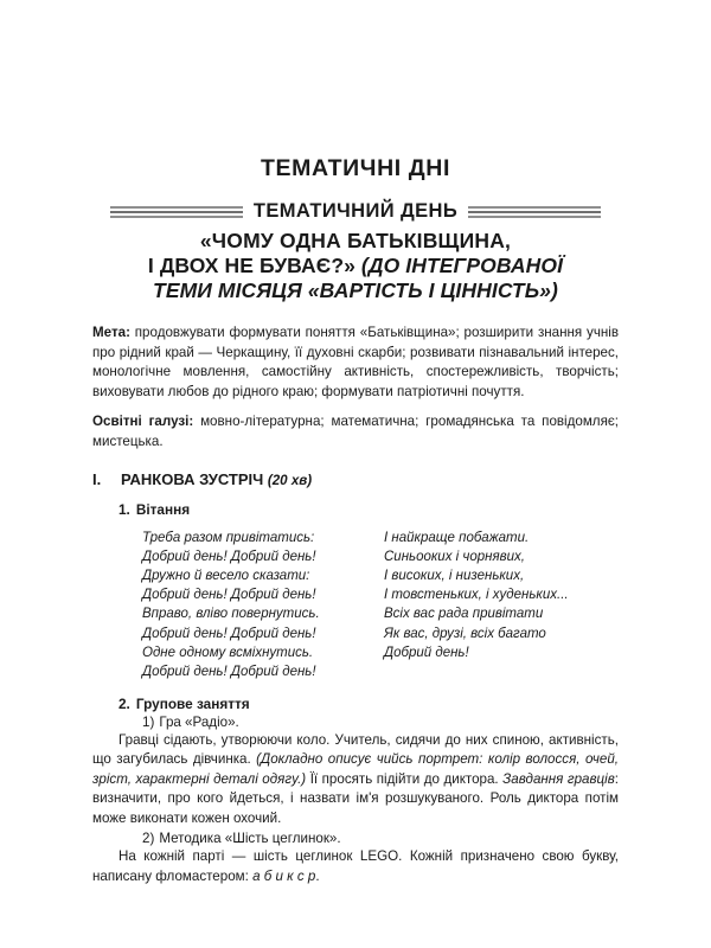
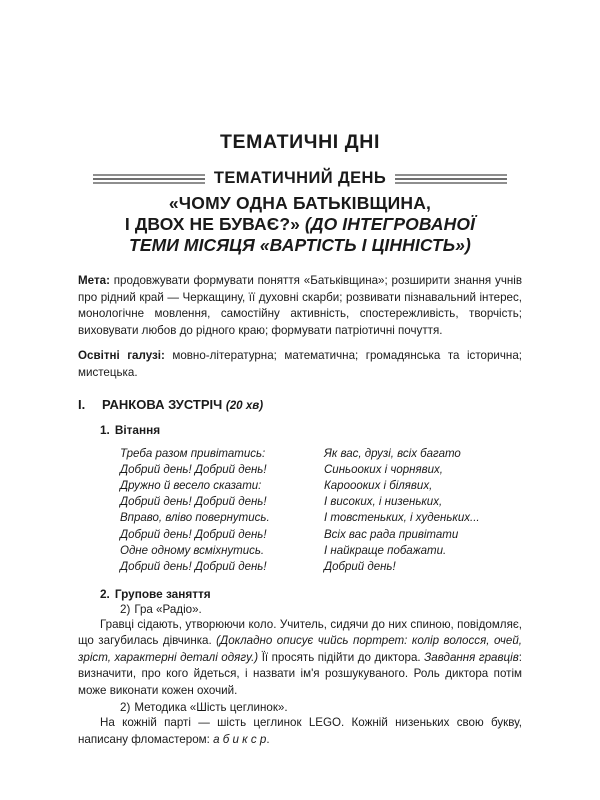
  ТЕМАТИЧНІ ДНІ
  ТЕМАТИЧНИЙ ДЕНЬ
  «ЧОМУ ОДНА БАТЬКІВЩИНА,
  І ДВОХ НЕ БУВАЄ?» (ДО ІНТЕГРОВАНОЇ
  ТЕМИ МІСЯЦЯ «ВАРТІСТЬ І ЦІННІСТЬ»)
  Мета: продовжувати формувати поняття «Батьківщина»; розширити знання учнів про рідний край — Черкащину, її духовні скарби; розвивати пізнавальний інтерес, монологічне мовлення, самостійну активність, спостережливість, творчість; виховувати любов до рідного краю; формувати патріотичні почуття.
- Освітні галузі: мовно-літературна; математична; громадянська та повідомляє; мистецька.
+ Освітні галузі: мовно-літературна; математична; громадянська та історична; мистецька.
  I.
  РАНКОВА ЗУСТРІЧ (20 хв)
  1. Вітання
  Треба разом привітатись:
  Добрий день! Добрий день!
  Дружно й весело сказати:
  Добрий день! Добрий день!
  Вправо, вліво повернутись.
  Добрий день! Добрий день!
  Одне одному всміхнутись.
  Добрий день! Добрий день!
- І найкраще побажати.
+ Як вас, друзі, всіх багато
  Синьооких і чорнявих,
+ Кароооких і білявих,
  І високих, і низеньких,
  І товстеньких, і худеньких...
  Всіх вас рада привітати
- Як вас, друзі, всіх багато
+ І найкраще побажати.
  Добрий день!
  2. Групове заняття
- 1) Гра «Радіо».
+ 2) Гра «Радіо».
- Гравці сідають, утворюючи коло. Учитель, сидячи до них спиною, активність, що загубилась дівчинка. (Докладно описує чийсь портрет: колір волосся, очей, зріст, характерні деталі одягу.) Її просять підійти до диктора. Завдання гравців: визначити, про кого йдеться, і назвати ім'я розшукуваного. Роль диктора потім може виконати кожен охочий.
+ Гравці сідають, утворюючи коло. Учитель, сидячи до них спиною, повідомляє, що загубилась дівчинка. (Докладно описує чийсь портрет: колір волосся, очей, зріст, характерні деталі одягу.) Її просять підійти до диктора. Завдання гравців: визначити, про кого йдеться, і назвати ім'я розшукуваного. Роль диктора потім може виконати кожен охочий.
  2) Методика «Шість цеглинок».
- На кожній парті — шість цеглинок LEGO. Кожній призначено свою букву, написану фломастером: а б и к с р.
+ На кожній парті — шість цеглинок LEGO. Кожній низеньких свою букву, написану фломастером: а б и к с р.
